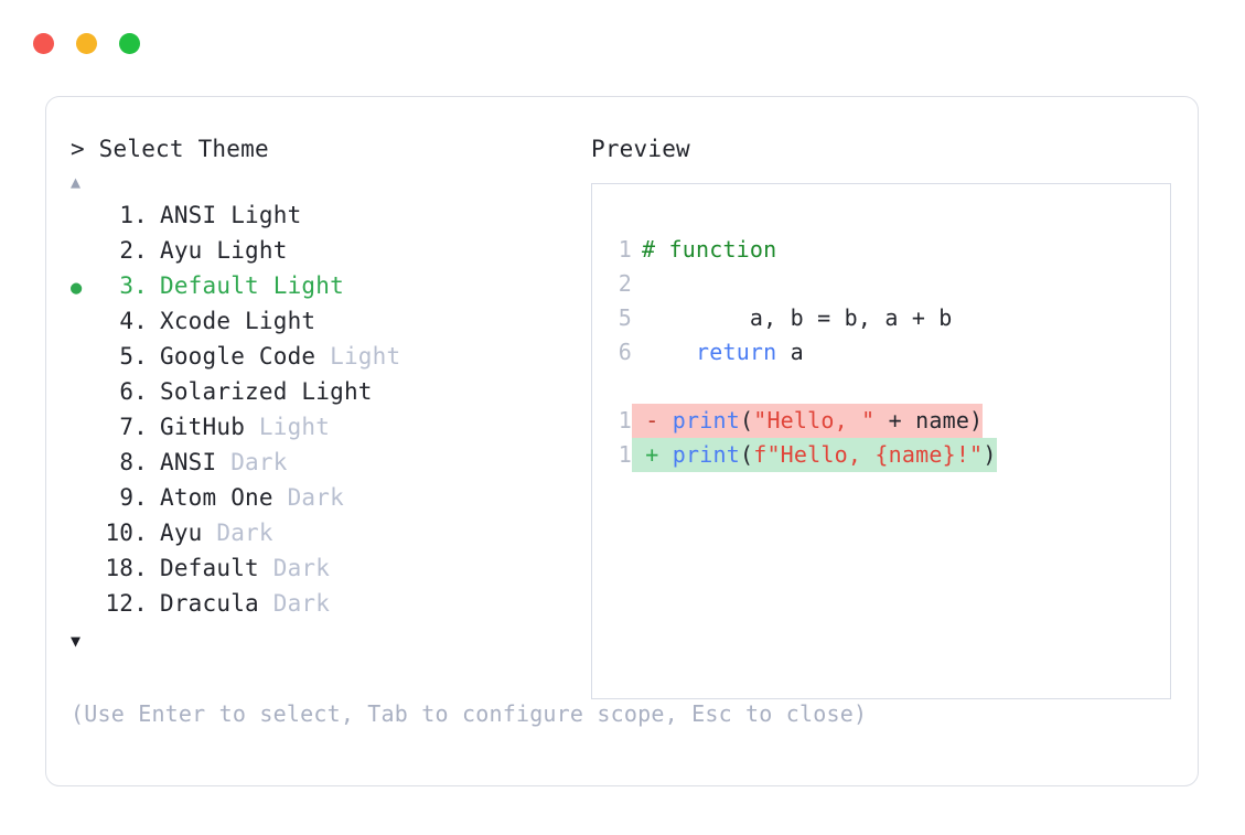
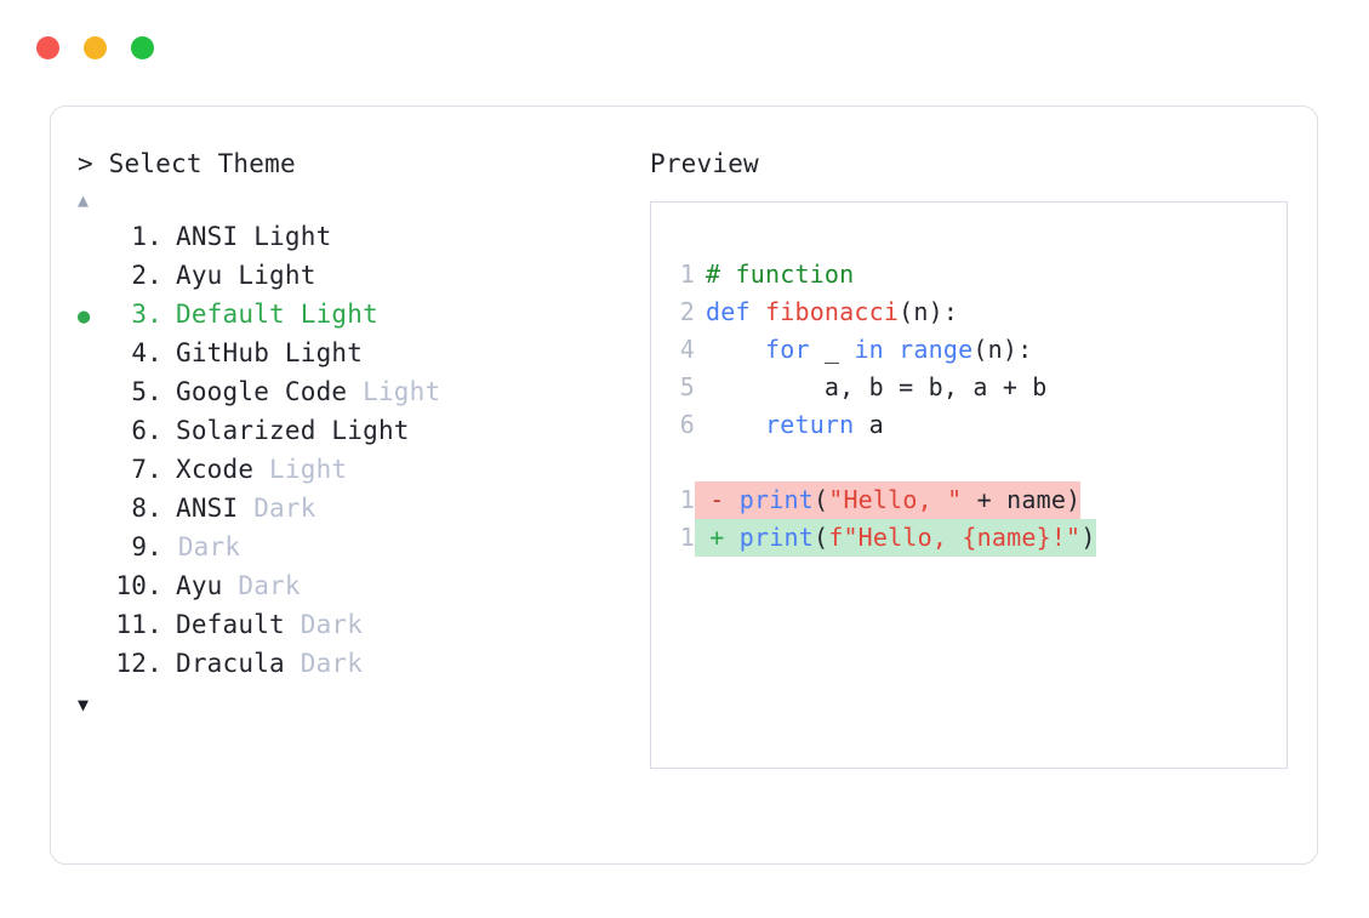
  > Select Theme
  ▲
  1.
  ANSI
  Light
  2.
  Ayu
  Light
  ●
  3.
  Default
  Light
  4.
- Xcode
+ GitHub
  Light
  5.
  Google Code
  Light
  6.
  Solarized
  Light
  7.
- GitHub
+ Xcode
  Light
  8.
  ANSI
  Dark
  9.
- Atom One
  Dark
  10.
  Ayu
  Dark
- 18.
+ 11.
  Default
  Dark
  12.
  Dracula
  Dark
  ▼
- (Use Enter to select, Tab to configure scope, Esc to close)
  Preview
  1
  # function
  2
+ def fibonacci(n):
+ 4
+ for _ in range(n):
  5
  a, b = b, a + b
  6
  return a
  1
  - print("Hello, " + name)
  1
  + print(f"Hello, {name}!")
